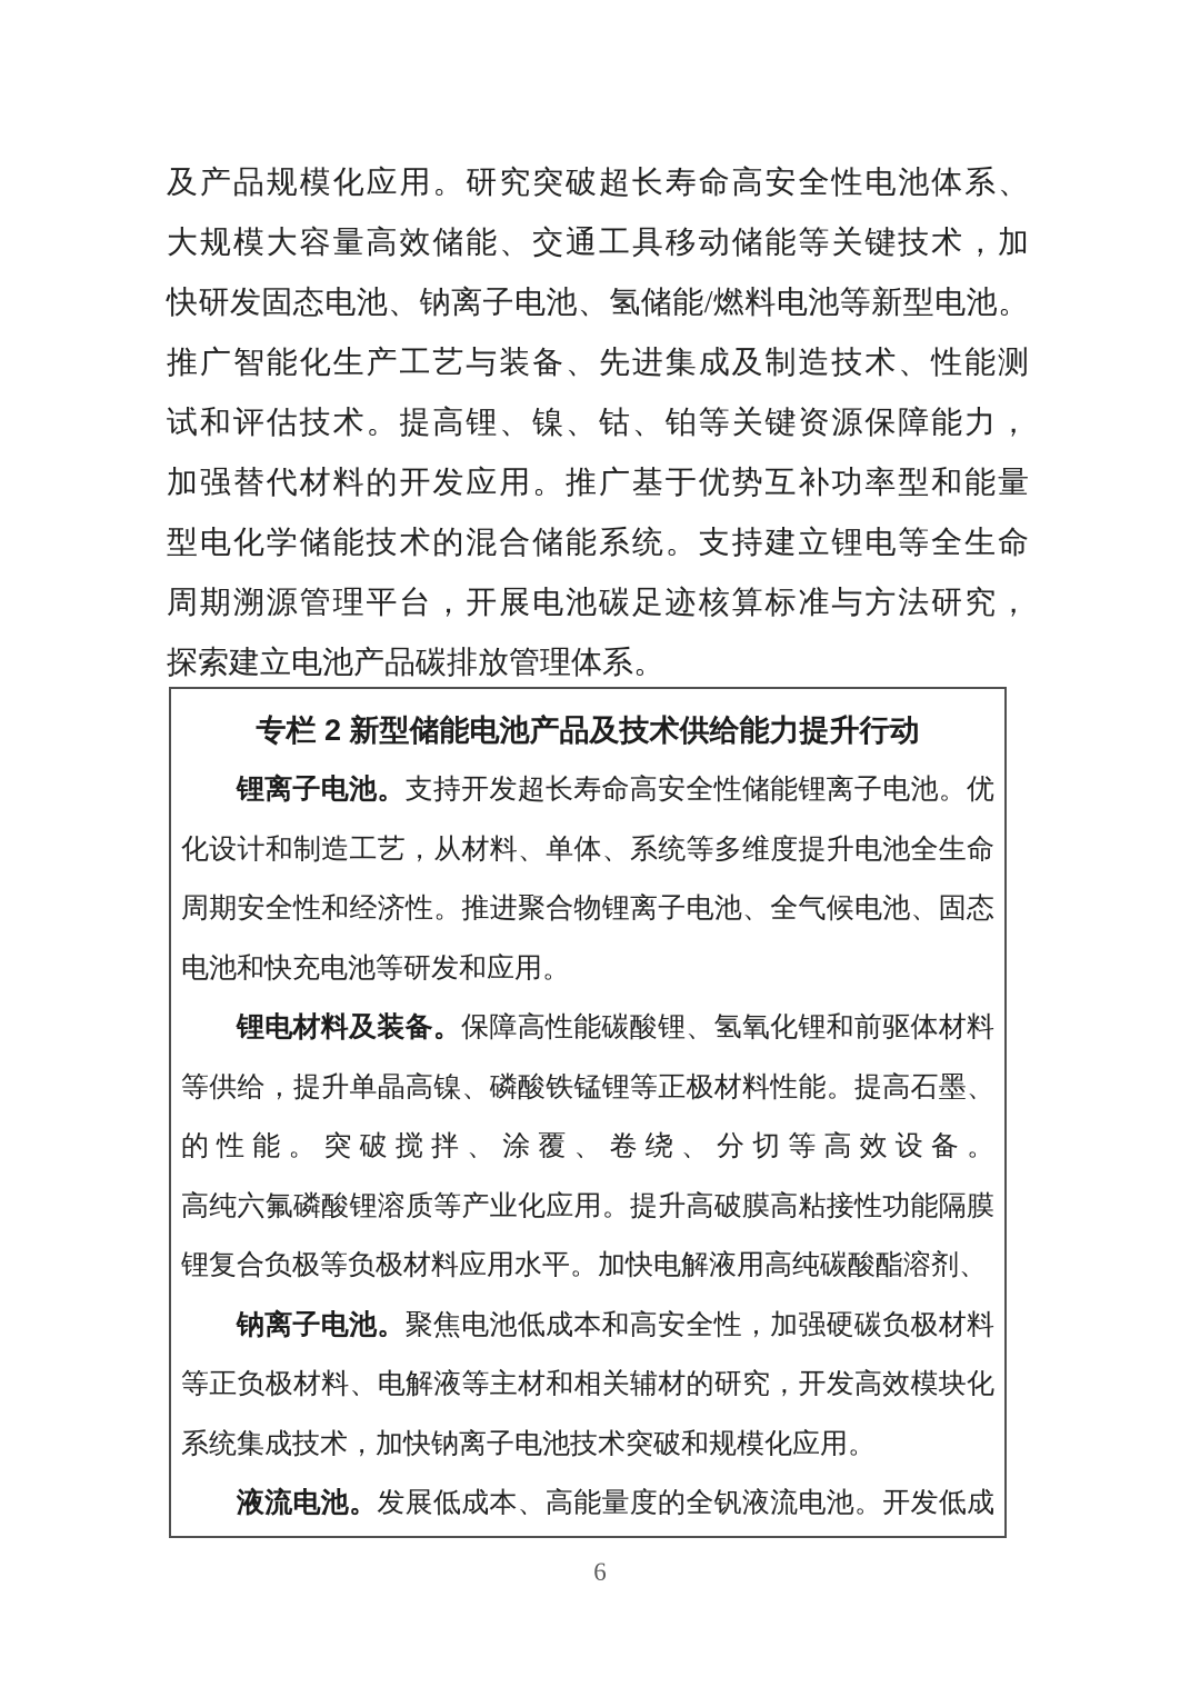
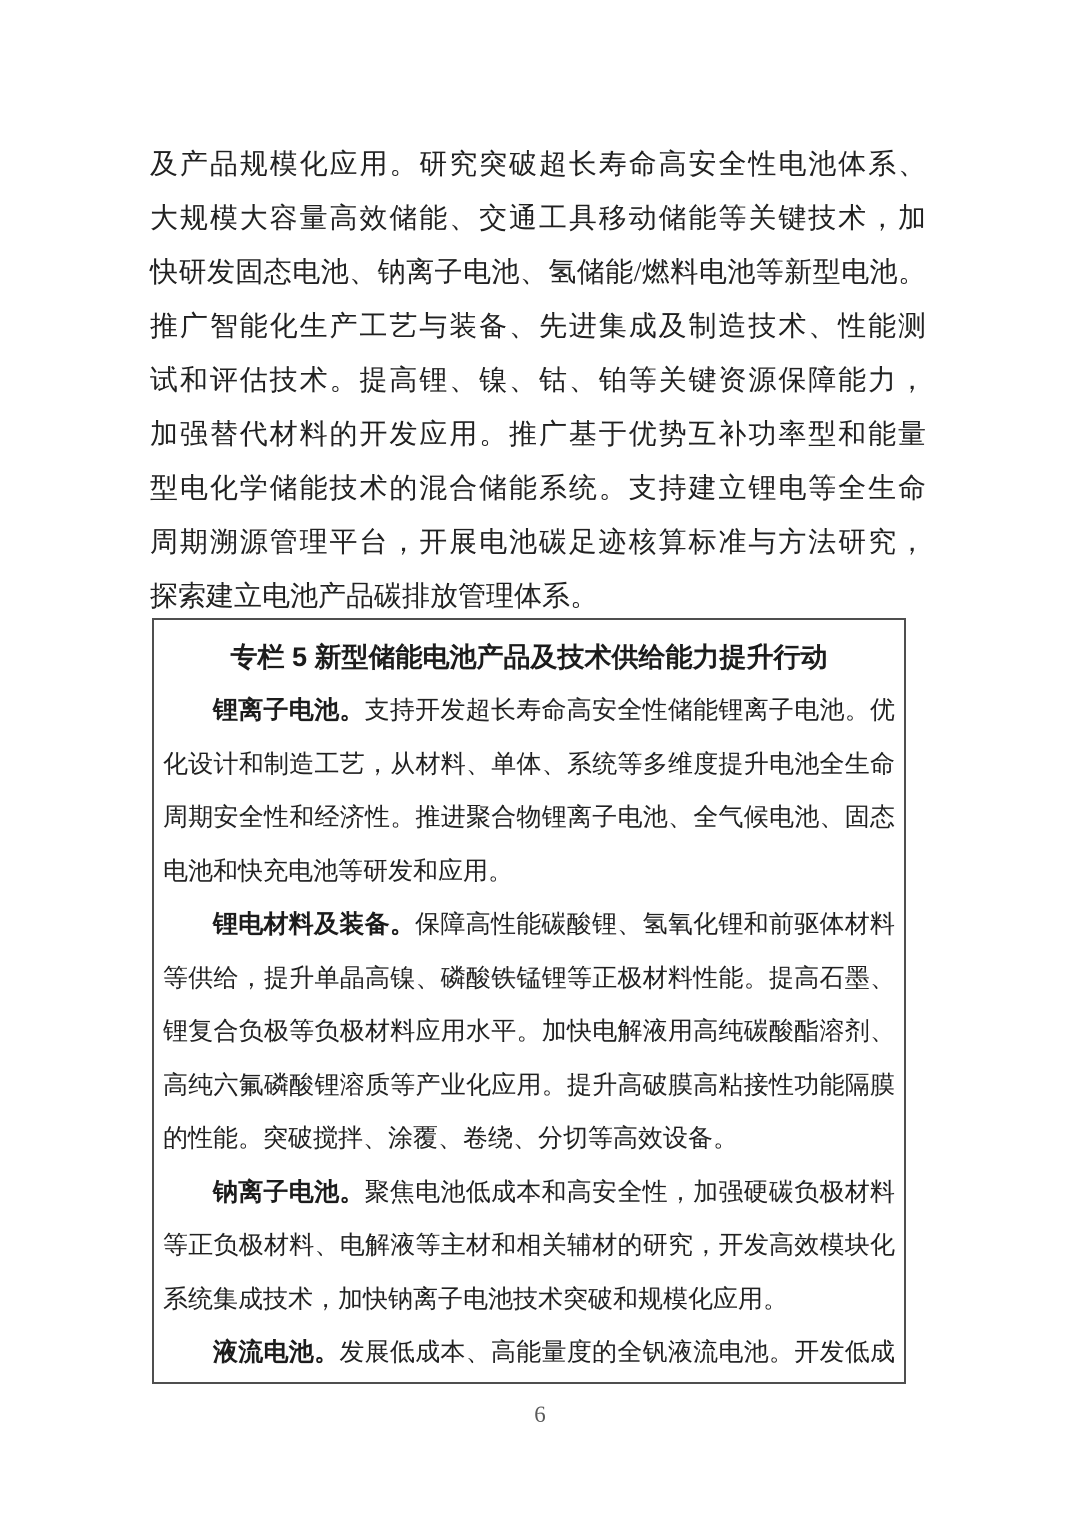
  及产品规模化应用。研究突破超长寿命高安全性电池体系、
  大规模大容量高效储能、交通工具移动储能等关键技术，加
  快研发固态电池、钠离子电池、氢储能/燃料电池等新型电池。
  推广智能化生产工艺与装备、先进集成及制造技术、性能测
  试和评估技术。提高锂、镍、钴、铂等关键资源保障能力，
  加强替代材料的开发应用。推广基于优势互补功率型和能量
  型电化学储能技术的混合储能系统。支持建立锂电等全生命
  周期溯源管理平台，开展电池碳足迹核算标准与方法研究，
  探索建立电池产品碳排放管理体系。
- 专栏 2 新型储能电池产品及技术供给能力提升行动
+ 专栏 5 新型储能电池产品及技术供给能力提升行动
  锂离子电池。支持开发超长寿命高安全性储能锂离子电池。优
  化设计和制造工艺，从材料、单体、系统等多维度提升电池全生命
  周期安全性和经济性。推进聚合物锂离子电池、全气候电池、固态
  电池和快充电池等研发和应用。
  锂电材料及装备。保障高性能碳酸锂、氢氧化锂和前驱体材料
  等供给，提升单晶高镍、磷酸铁锰锂等正极材料性能。提高石墨、
- 的性能。突破搅拌、涂覆、卷绕、分切等高效设备。
+ 锂复合负极等负极材料应用水平。加快电解液用高纯碳酸酯溶剂、
  高纯六氟磷酸锂溶质等产业化应用。提升高破膜高粘接性功能隔膜
- 锂复合负极等负极材料应用水平。加快电解液用高纯碳酸酯溶剂、
+ 的性能。突破搅拌、涂覆、卷绕、分切等高效设备。
  钠离子电池。聚焦电池低成本和高安全性，加强硬碳负极材料
  等正负极材料、电解液等主材和相关辅材的研究，开发高效模块化
  系统集成技术，加快钠离子电池技术突破和规模化应用。
  液流电池。发展低成本、高能量度的全钒液流电池。开发低成
  6
